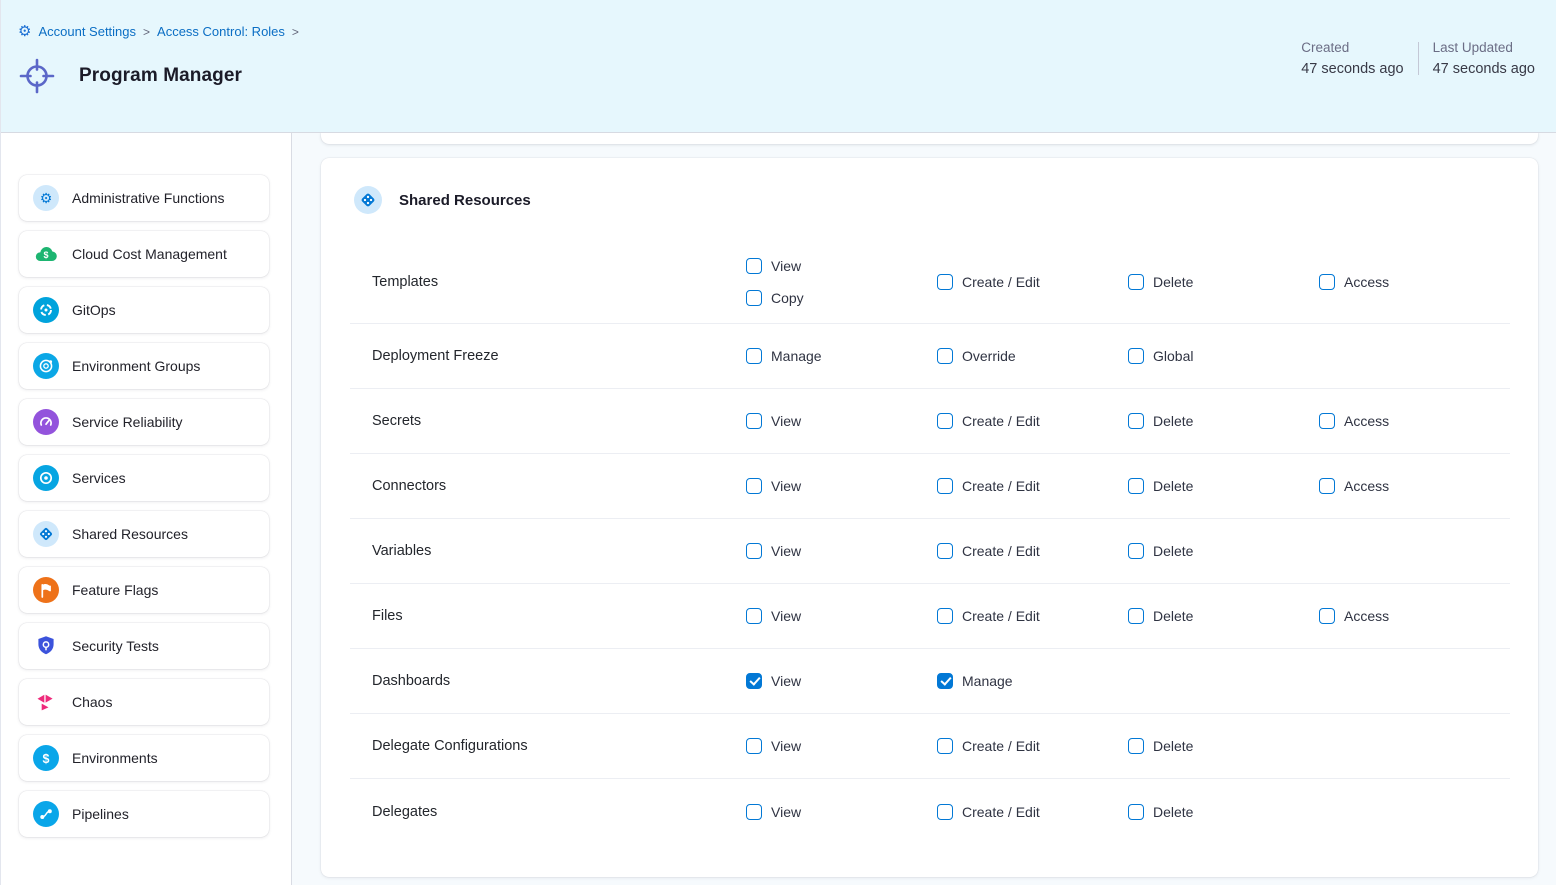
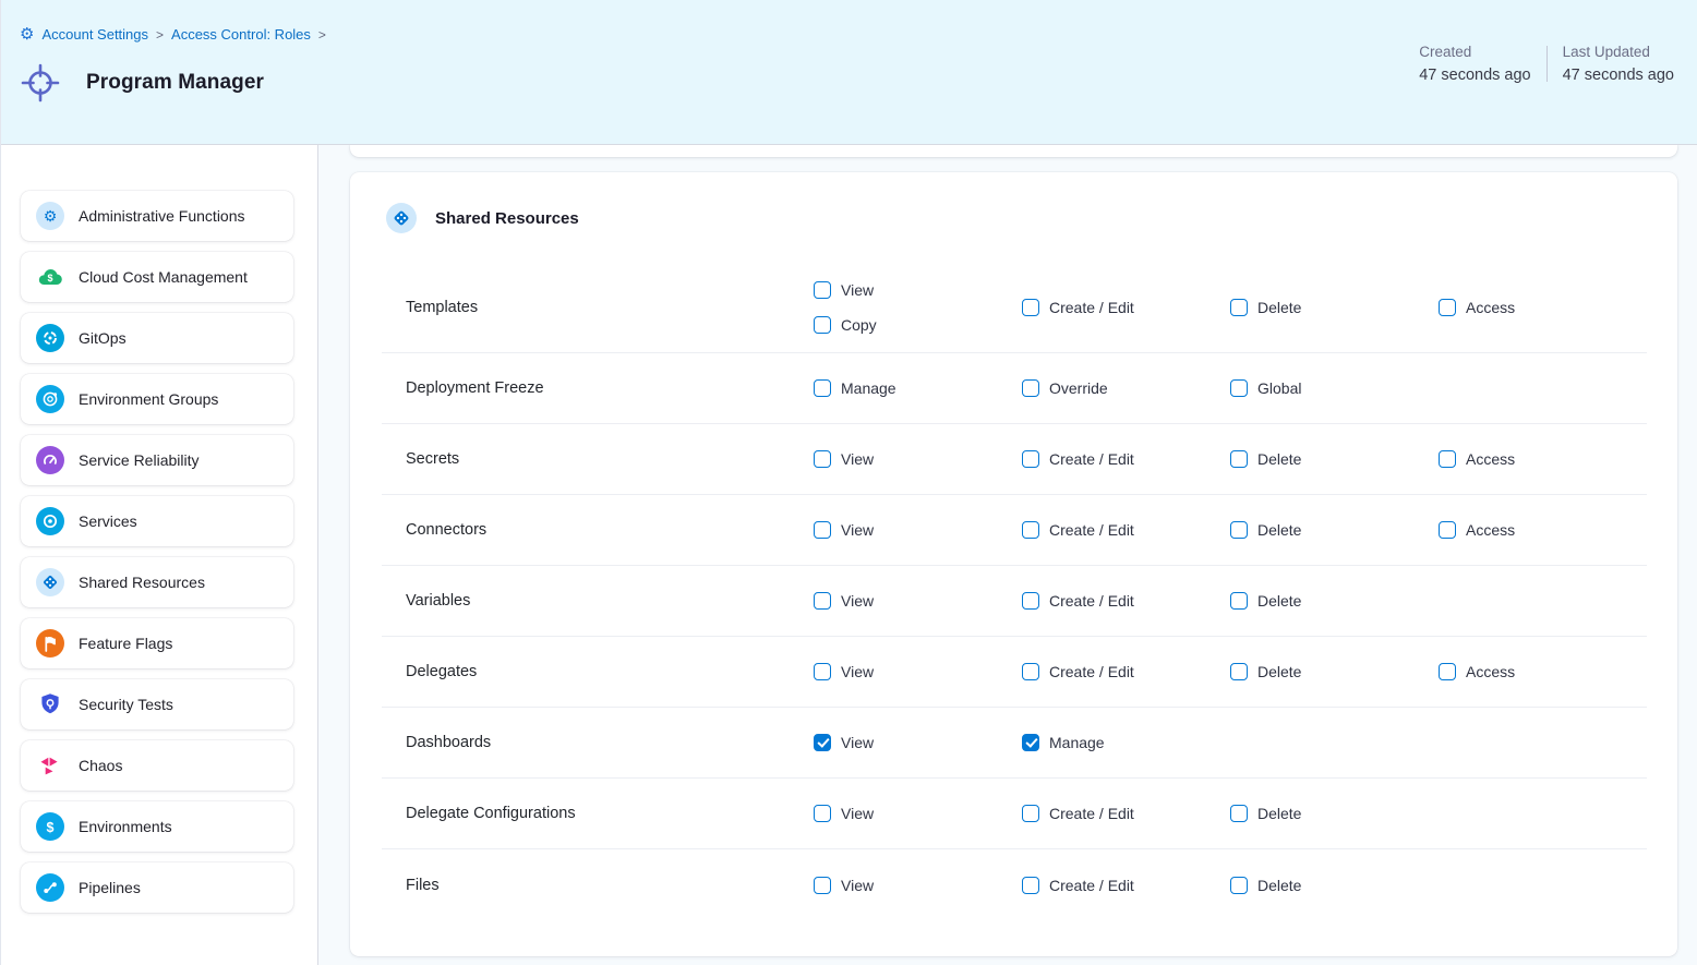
  ⚙
  Account Settings
  >
  Access Control: Roles
  >
  Program Manager
  Created
  47 seconds ago
  Last Updated
  47 seconds ago
  ⚙
  Administrative Functions
  $
  Cloud Cost Management
  GitOps
  Environment Groups
  Service Reliability
  Services
  Shared Resources
  Feature Flags
  Security Tests
  Chaos
  $
  Environments
  Pipelines
  Shared Resources
  Templates
  View
  Copy
  Create / Edit
  Delete
  Access
  Deployment Freeze
  Manage
  Override
  Global
  Secrets
  View
  Create / Edit
  Delete
  Access
  Connectors
  View
  Create / Edit
  Delete
  Access
  Variables
  View
  Create / Edit
  Delete
- Files
+ Delegates
  View
  Create / Edit
  Delete
  Access
  Dashboards
  View
  Manage
  Delegate Configurations
  View
  Create / Edit
  Delete
- Delegates
+ Files
  View
  Create / Edit
  Delete
